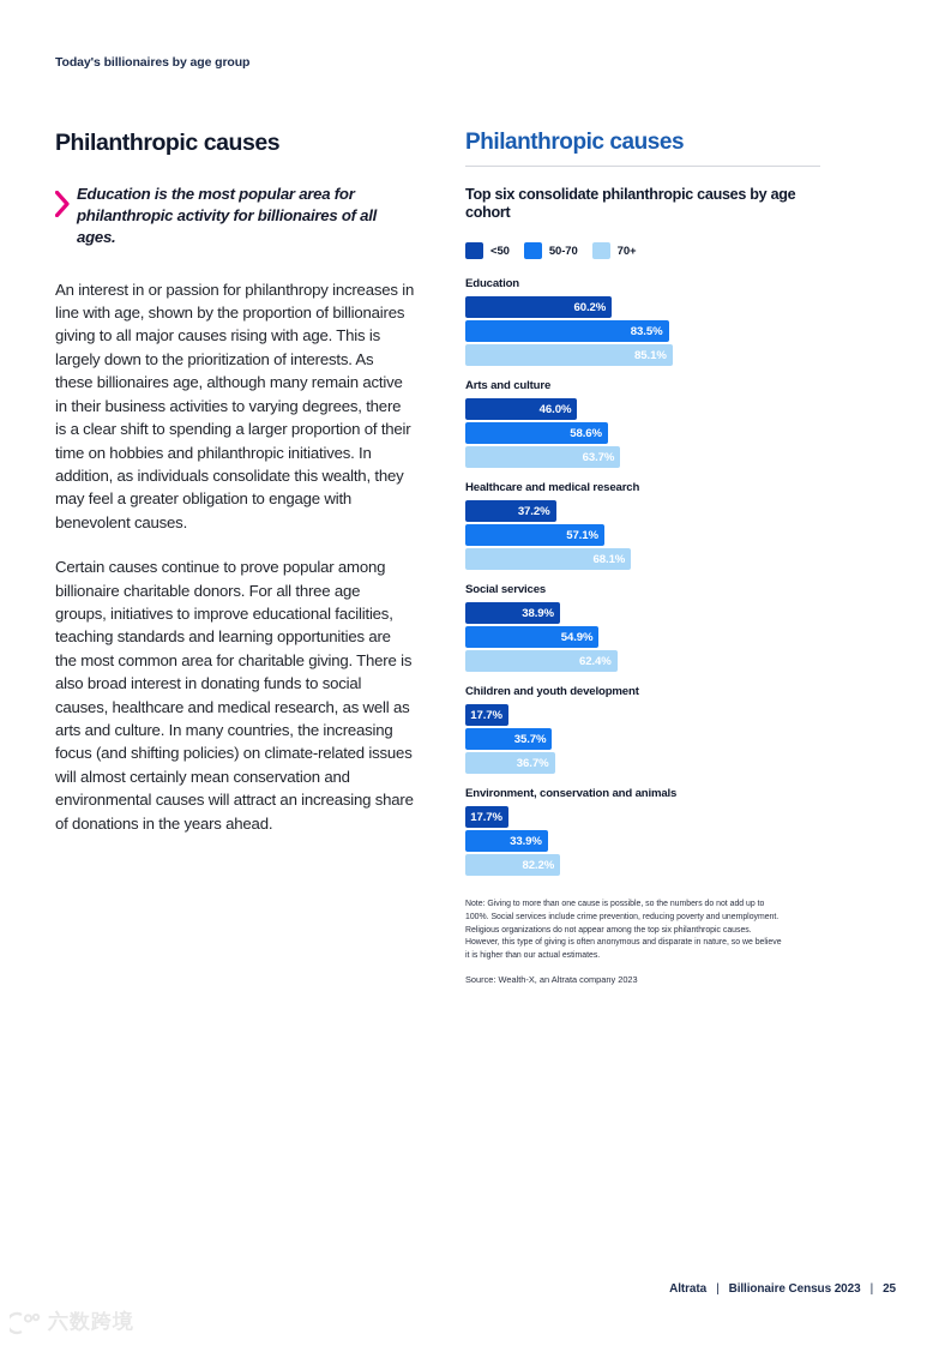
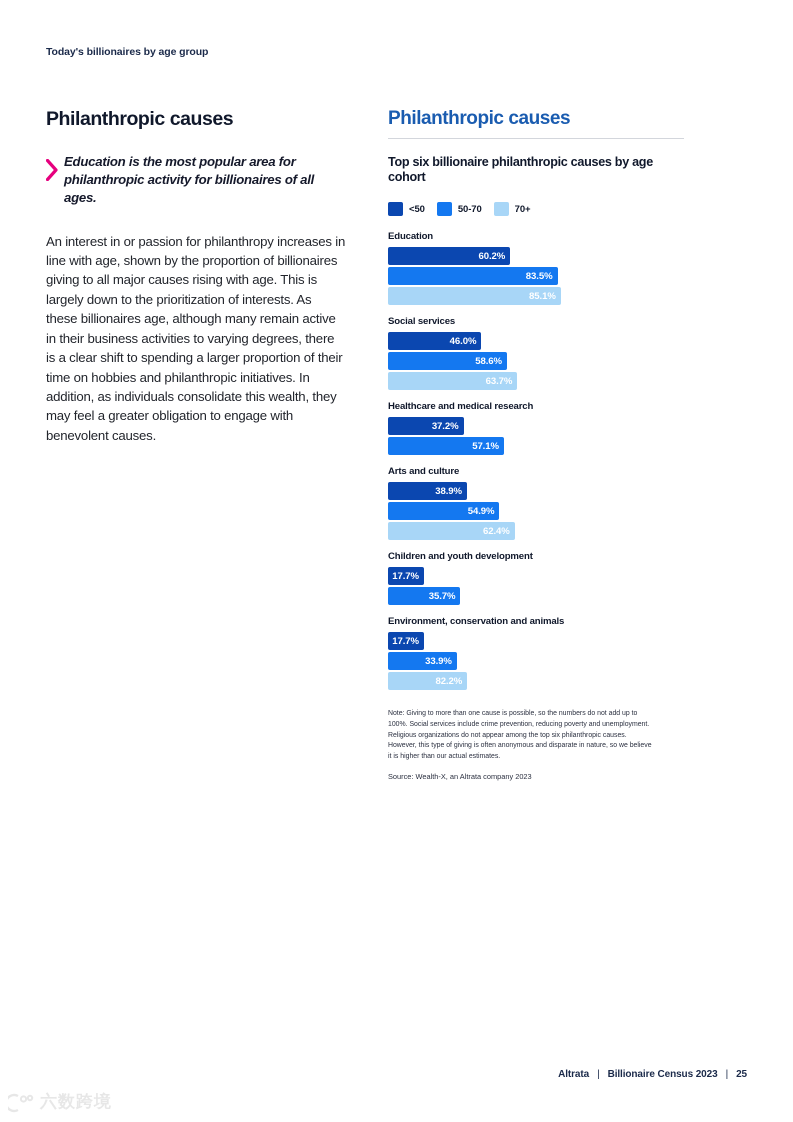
  Today's billionaires by age group
  Philanthropic causes
  Education is the most popular area for philanthropic activity for billionaires of all ages.
  An interest in or passion for philanthropy increases in line with age, shown by the proportion of billionaires giving to all major causes rising with age. This is largely down to the prioritization of interests. As these billionaires age, although many remain active in their business activities to varying degrees, there is a clear shift to spending a larger proportion of their time on hobbies and philanthropic initiatives. In addition, as individuals consolidate this wealth, they may feel a greater obligation to engage with benevolent causes.
- Certain causes continue to prove popular among billionaire charitable donors. For all three age groups, initiatives to improve educational facilities, teaching standards and learning opportunities are the most common area for charitable giving. There is also broad interest in donating funds to social causes, healthcare and medical research, as well as arts and culture. In many countries, the increasing focus (and shifting policies) on climate-related issues will almost certainly mean conservation and environmental causes will attract an increasing share of donations in the years ahead.
  Philanthropic causes
- Top six consolidate philanthropic causes by age cohort
+ Top six billionaire philanthropic causes by age cohort
  <50
  50-70
  70+
  Education
  60.2%
  83.5%
  85.1%
- Arts and culture
+ Social services
  46.0%
  58.6%
  63.7%
  Healthcare and medical research
  37.2%
  57.1%
- 68.1%
- Social services
+ Arts and culture
  38.9%
  54.9%
  62.4%
  Children and youth development
  17.7%
  35.7%
- 36.7%
  Environment, conservation and animals
  17.7%
  33.9%
  82.2%
  Source: Wealth-X, an Altrata company 2023
  Altrata
  |
  Billionaire Census 2023
  |
  25
  六数跨境
